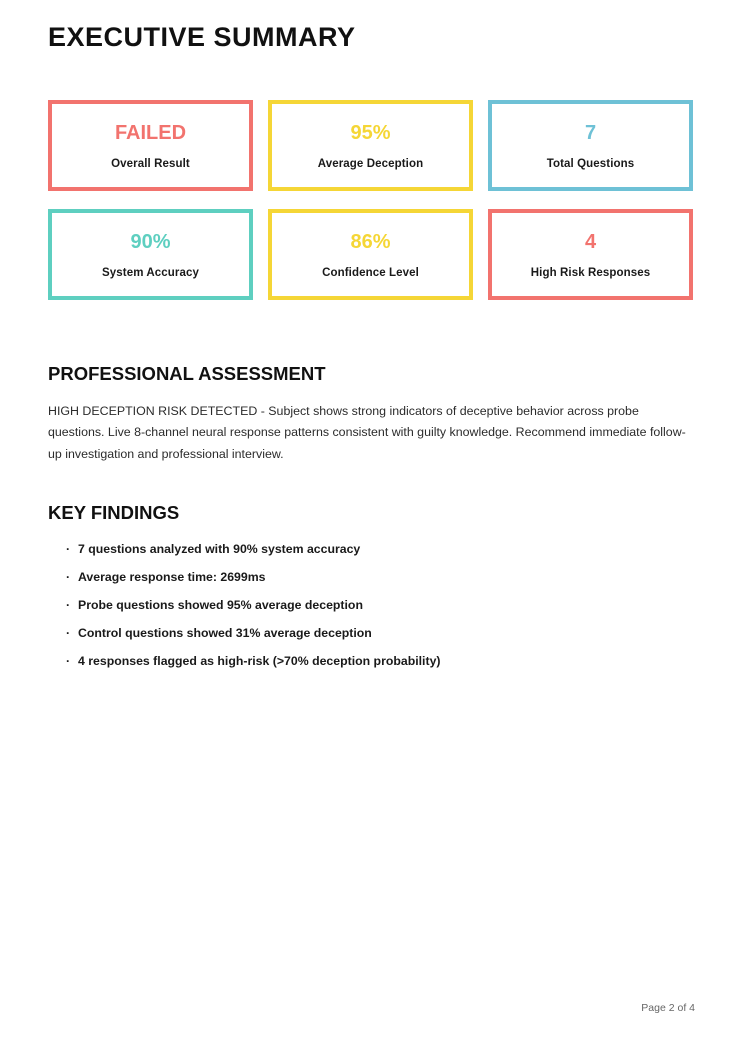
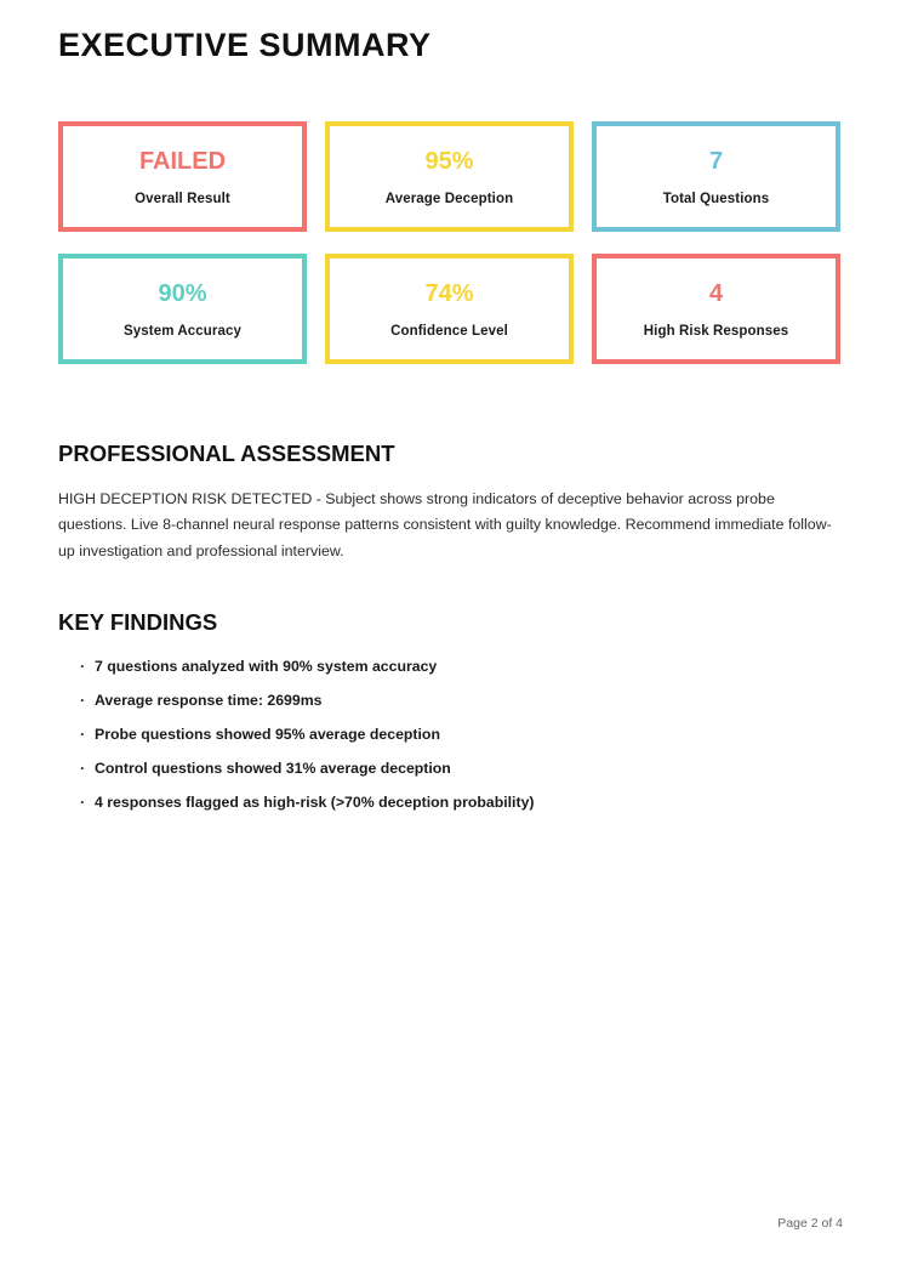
  EXECUTIVE SUMMARY
  FAILED
  Overall Result
  95%
  Average Deception
  7
  Total Questions
  90%
  System Accuracy
- 86%
+ 74%
  Confidence Level
  4
  High Risk Responses
  PROFESSIONAL ASSESSMENT
  HIGH DECEPTION RISK DETECTED - Subject shows strong indicators of deceptive behavior across probe questions. Live 8-channel neural response patterns consistent with guilty knowledge. Recommend immediate follow-up investigation and professional interview.
  KEY FINDINGS
  ·
  7 questions analyzed with 90% system accuracy
  ·
  Average response time: 2699ms
  ·
  Probe questions showed 95% average deception
  ·
  Control questions showed 31% average deception
  ·
  4 responses flagged as high-risk (>70% deception probability)
  Page 2 of 4
